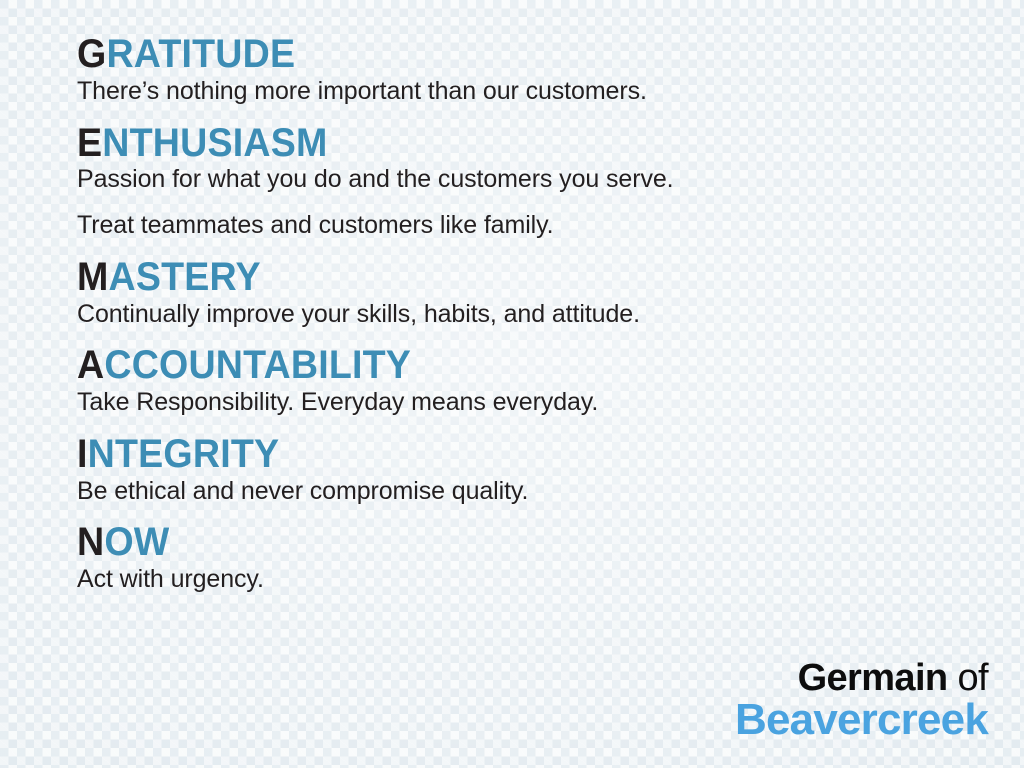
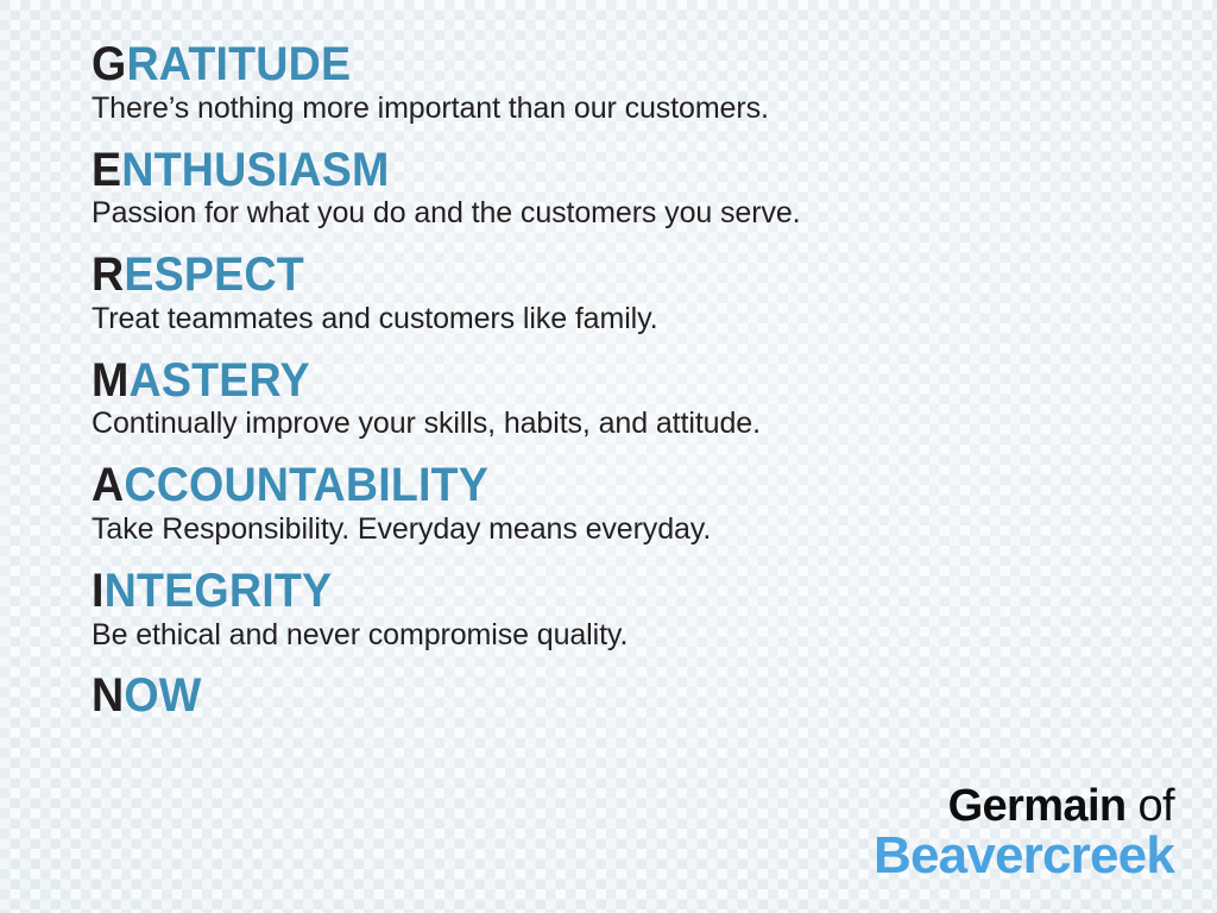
  GRATITUDE
  There’s nothing more important than our customers.
  ENTHUSIASM
  Passion for what you do and the customers you serve.
+ RESPECT
  Treat teammates and customers like family.
  MASTERY
  Continually improve your skills, habits, and attitude.
  ACCOUNTABILITY
  Take Responsibility. Everyday means everyday.
  INTEGRITY
  Be ethical and never compromise quality.
  NOW
- Act with urgency.
  Germain of
  Beavercreek
